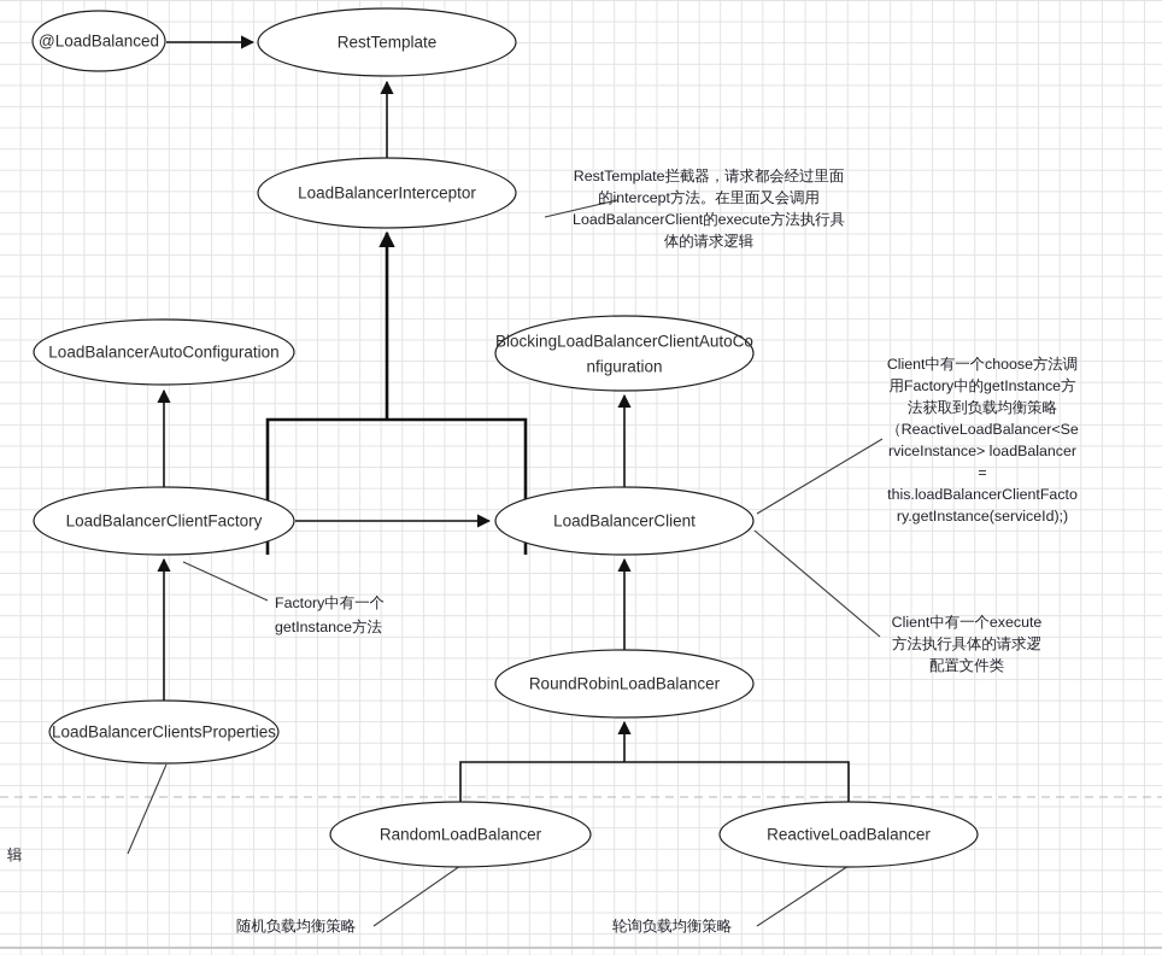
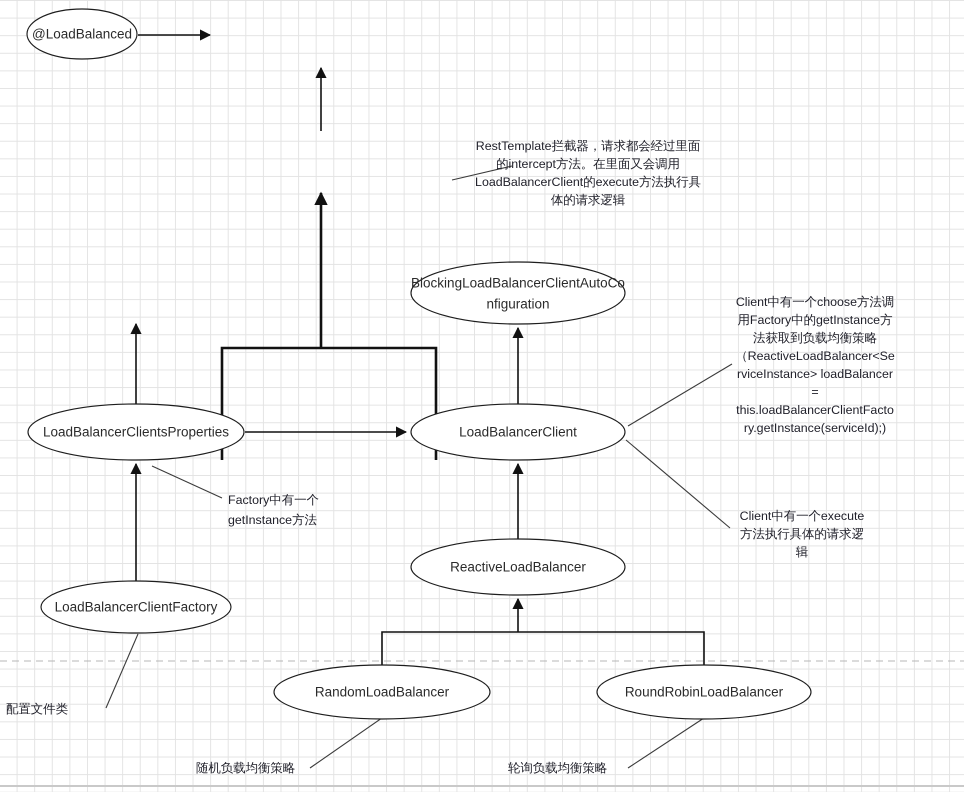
  @LoadBalanced
- RestTemplate
- LoadBalancerInterceptor
- LoadBalancerAutoConfiguration
  BlockingLoadBalancerClientAutoCo
  nfiguration
- LoadBalancerClientFactory
+ LoadBalancerClientsProperties
  LoadBalancerClient
- LoadBalancerClientsProperties
+ LoadBalancerClientFactory
- RoundRobinLoadBalancer
+ ReactiveLoadBalancer
  RandomLoadBalancer
- ReactiveLoadBalancer
+ RoundRobinLoadBalancer
  RestTemplate拦截器，请求都会经过里面
  的intercept方法。在里面又会调用
  LoadBalancerClient的execute方法执行具
  体的请求逻辑
  Client中有一个choose方法调
  用Factory中的getInstance方
  法获取到负载均衡策略
  （ReactiveLoadBalancer<Se
  rviceInstance> loadBalancer
  =
  this.loadBalancerClientFacto
  ry.getInstance(serviceId);)
  Client中有一个execute
  方法执行具体的请求逻
- 配置文件类
+ 辑
  Factory中有一个
  getInstance方法
- 辑
+ 配置文件类
  随机负载均衡策略
  轮询负载均衡策略
